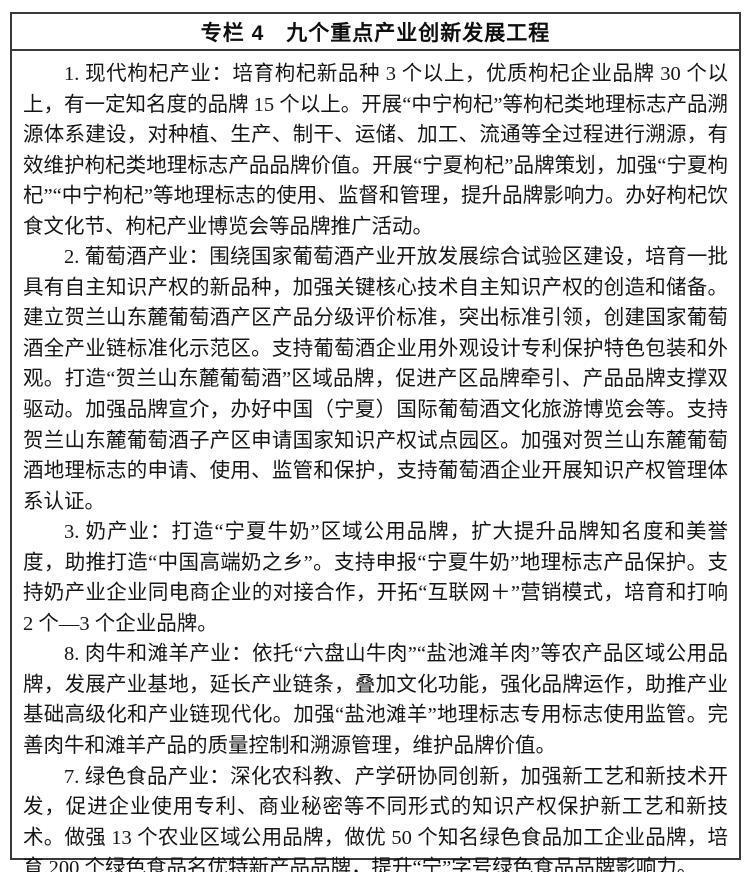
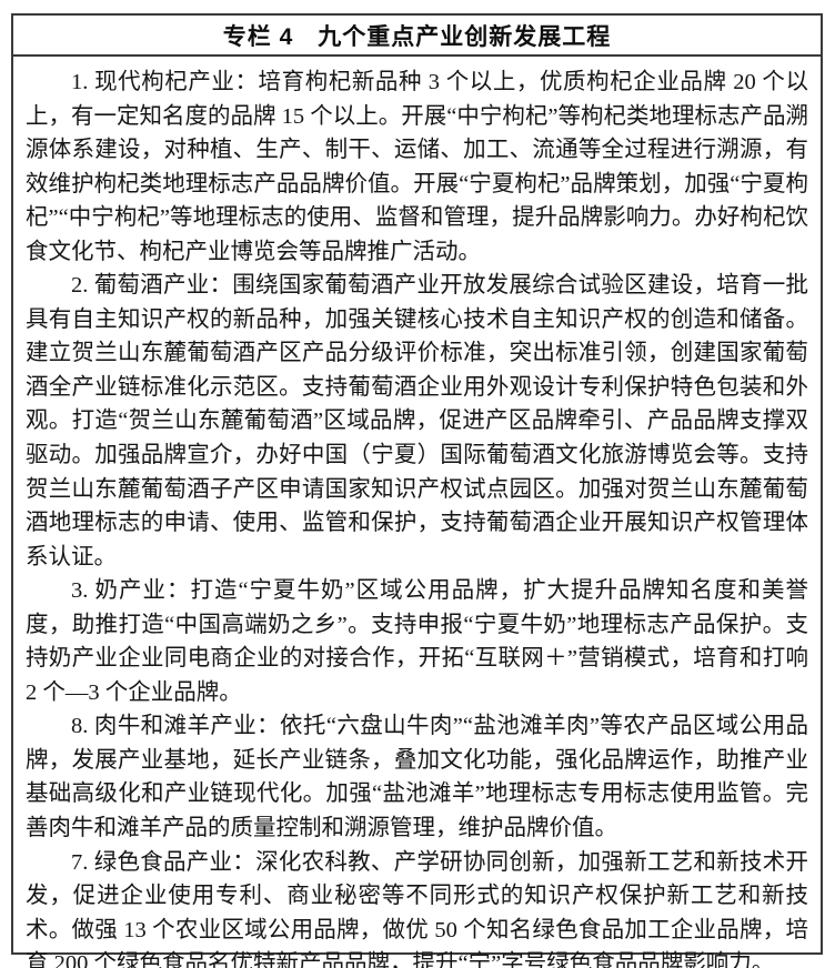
  专栏 4 九个重点产业创新发展工程
- 1. 现代枸杞产业：培育枸杞新品种 3 个以上，优质枸杞企业品牌 30 个以上，有一定知名度的品牌 15 个以上。开展“中宁枸杞”等枸杞类地理标志产品溯源体系建设，对种植、生产、制干、运储、加工、流通等全过程进行溯源，有效维护枸杞类地理标志产品品牌价值。开展“宁夏枸杞”品牌策划，加强“宁夏枸杞”“中宁枸杞”等地理标志的使用、监督和管理，提升品牌影响力。办好枸杞饮食文化节、枸杞产业博览会等品牌推广活动。
+ 1. 现代枸杞产业：培育枸杞新品种 3 个以上，优质枸杞企业品牌 20 个以上，有一定知名度的品牌 15 个以上。开展“中宁枸杞”等枸杞类地理标志产品溯源体系建设，对种植、生产、制干、运储、加工、流通等全过程进行溯源，有效维护枸杞类地理标志产品品牌价值。开展“宁夏枸杞”品牌策划，加强“宁夏枸杞”“中宁枸杞”等地理标志的使用、监督和管理，提升品牌影响力。办好枸杞饮食文化节、枸杞产业博览会等品牌推广活动。
  2. 葡萄酒产业：围绕国家葡萄酒产业开放发展综合试验区建设，培育一批具有自主知识产权的新品种，加强关键核心技术自主知识产权的创造和储备。建立贺兰山东麓葡萄酒产区产品分级评价标准，突出标准引领，创建国家葡萄酒全产业链标准化示范区。支持葡萄酒企业用外观设计专利保护特色包装和外观。打造“贺兰山东麓葡萄酒”区域品牌，促进产区品牌牵引、产品品牌支撑双驱动。加强品牌宣介，办好中国（宁夏）国际葡萄酒文化旅游博览会等。支持贺兰山东麓葡萄酒子产区申请国家知识产权试点园区。加强对贺兰山东麓葡萄酒地理标志的申请、使用、监管和保护，支持葡萄酒企业开展知识产权管理体系认证。
  3. 奶产业：打造“宁夏牛奶”区域公用品牌，扩大提升品牌知名度和美誉度，助推打造“中国高端奶之乡”。支持申报“宁夏牛奶”地理标志产品保护。支持奶产业企业同电商企业的对接合作，开拓“互联网＋”营销模式，培育和打响 2 个—3 个企业品牌。
  8. 肉牛和滩羊产业：依托“六盘山牛肉”“盐池滩羊肉”等农产品区域公用品牌，发展产业基地，延长产业链条，叠加文化功能，强化品牌运作，助推产业基础高级化和产业链现代化。加强“盐池滩羊”地理标志专用标志使用监管。完善肉牛和滩羊产品的质量控制和溯源管理，维护品牌价值。
  7. 绿色食品产业：深化农科教、产学研协同创新，加强新工艺和新技术开发，促进企业使用专利、商业秘密等不同形式的知识产权保护新工艺和新技术。做强 13 个农业区域公用品牌，做优 50 个知名绿色食品加工企业品牌，培育 200 个绿色食品名优特新产品品牌，提升“宁”字号绿色食品品牌影响力。
